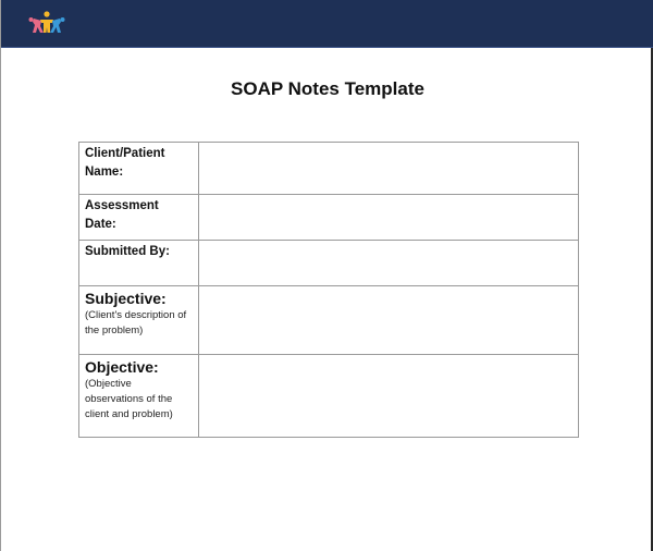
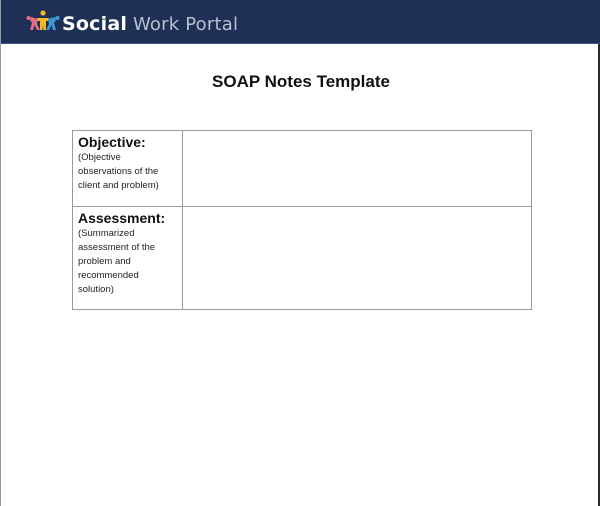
+ Social Work Portal
  SOAP Notes Template
- Client/Patient Name:
- Assessment Date:
- Submitted By:
- Subjective: (Client's description of the problem)
  Objective: (Objective observations of the client and problem)
+ Assessment: (Summarized assessment of the problem and recommended solution)
